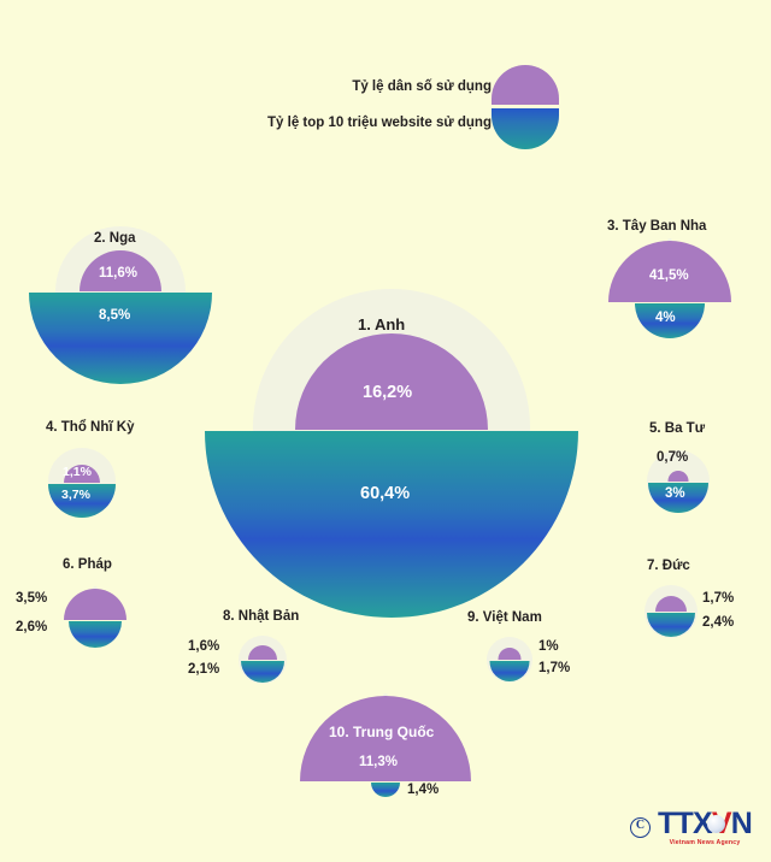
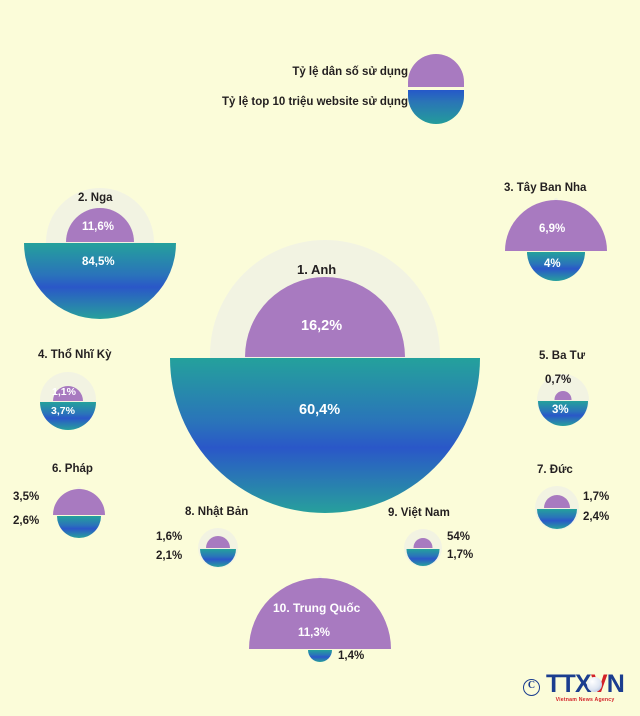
  Tỷ lệ dân số sử dụng
  Tỷ lệ top 10 triệu website sử dụng
  1. Anh
  16,2%
  60,4%
  2. Nga
  11,6%
- 8,5%
+ 84,5%
  3. Tây Ban Nha
- 41,5%
+ 6,9%
  4%
  4. Thổ Nhĩ Kỳ
  1,1%
  3,7%
  5. Ba Tư
  0,7%
  3%
  6. Pháp
  3,5%
  2,6%
  7. Đức
  1,7%
  2,4%
  8. Nhật Bản
  1,6%
  2,1%
  9. Việt Nam
- 1%
+ 54%
  1,7%
  10. Trung Quốc
  11,3%
  1,4%
  C
  TTX N
